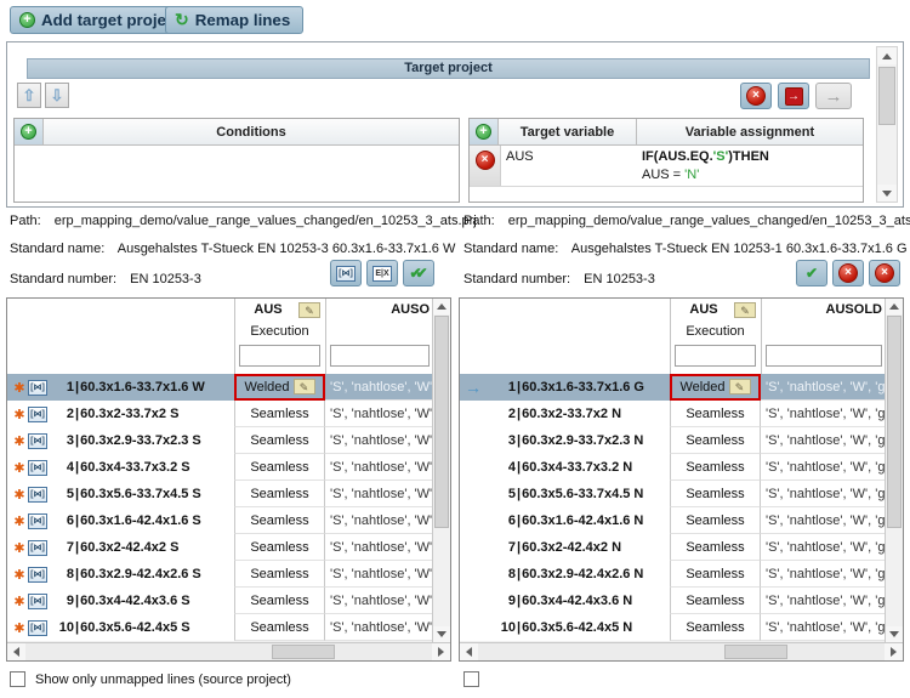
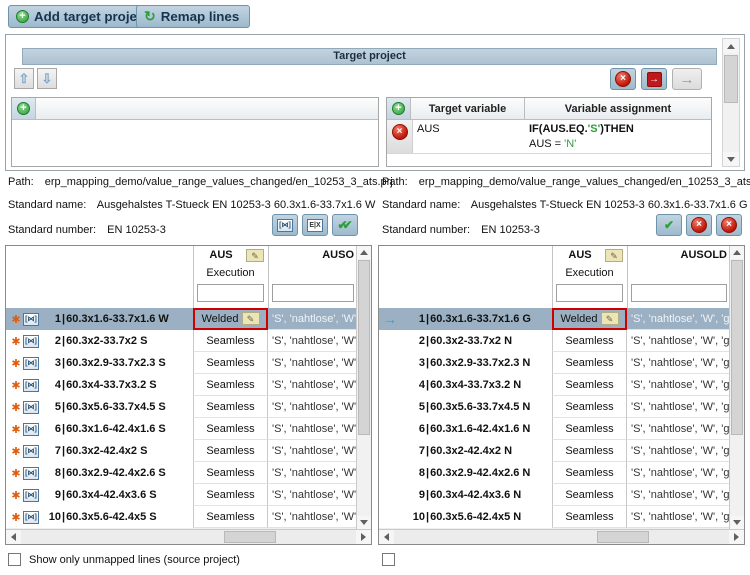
  +
  Add target proje
  ↻
  Remap lines
  Target project
  ⇧
  ⇩
  ×
  →
  →
  +
- Conditions
  +
  Target variable
  Variable assignment
  ×
  AUS
  IF(AUS.EQ.'S')THEN
  AUS = 'N'
  Path: erp_mapping_demo/value_range_values_changed/en_10253_3_ats.prj
  Standard name: Ausgehalstes T-Stueck EN 10253-3 60.3x1.6-33.7x1.6 W
  Standard number: EN 10253-3
  ✔✔
  Path: erp_mapping_demo/value_range_values_changed/en_10253_3_ats
- Standard name: Ausgehalstes T-Stueck EN 10253-1 60.3x1.6-33.7x1.6 G
+ Standard name: Ausgehalstes T-Stueck EN 10253-3 60.3x1.6-33.7x1.6 G
  Standard number: EN 10253-3
  ✔
  ×
  ×
  AUS
  ✎
  Execution
  AUSO
  ✱
  1
  |
  60.3x1.6-33.7x1.6 W
  Welded
  ✎
  'S', 'nahtlose', 'W
  ✱
  2
  |
  60.3x2-33.7x2 S
  Seamless
  'S', 'nahtlose', 'W
  ✱
  3
  |
  60.3x2.9-33.7x2.3 S
  Seamless
  'S', 'nahtlose', 'W
  ✱
  4
  |
  60.3x4-33.7x3.2 S
  Seamless
  'S', 'nahtlose', 'W
  ✱
  5
  |
  60.3x5.6-33.7x4.5 S
  Seamless
  'S', 'nahtlose', 'W
  ✱
  6
  |
  60.3x1.6-42.4x1.6 S
  Seamless
  'S', 'nahtlose', 'W
  ✱
  7
  |
  60.3x2-42.4x2 S
  Seamless
  'S', 'nahtlose', 'W
  ✱
  8
  |
  60.3x2.9-42.4x2.6 S
  Seamless
  'S', 'nahtlose', 'W
  ✱
  9
  |
  60.3x4-42.4x3.6 S
  Seamless
  'S', 'nahtlose', 'W
  ✱
  10
  |
  60.3x5.6-42.4x5 S
  Seamless
  'S', 'nahtlose', 'W
  AUS
  ✎
  Execution
  AUSOLD
  →
  1
  |
  60.3x1.6-33.7x1.6 G
  Welded
  ✎
  'S', 'nahtlose', 'W', 'g
  2
  |
  60.3x2-33.7x2 N
  Seamless
  'S', 'nahtlose', 'W', 'g
  3
  |
  60.3x2.9-33.7x2.3 N
  Seamless
  'S', 'nahtlose', 'W', 'g
  4
  |
  60.3x4-33.7x3.2 N
  Seamless
  'S', 'nahtlose', 'W', 'g
  5
  |
  60.3x5.6-33.7x4.5 N
  Seamless
  'S', 'nahtlose', 'W', 'g
  6
  |
  60.3x1.6-42.4x1.6 N
  Seamless
  'S', 'nahtlose', 'W', 'g
  7
  |
  60.3x2-42.4x2 N
  Seamless
  'S', 'nahtlose', 'W', 'g
  8
  |
  60.3x2.9-42.4x2.6 N
  Seamless
  'S', 'nahtlose', 'W', 'g
  9
  |
  60.3x4-42.4x3.6 N
  Seamless
  'S', 'nahtlose', 'W', 'g
  10
  |
  60.3x5.6-42.4x5 N
  Seamless
  'S', 'nahtlose', 'W', 'g
  Show only unmapped lines (source project)
